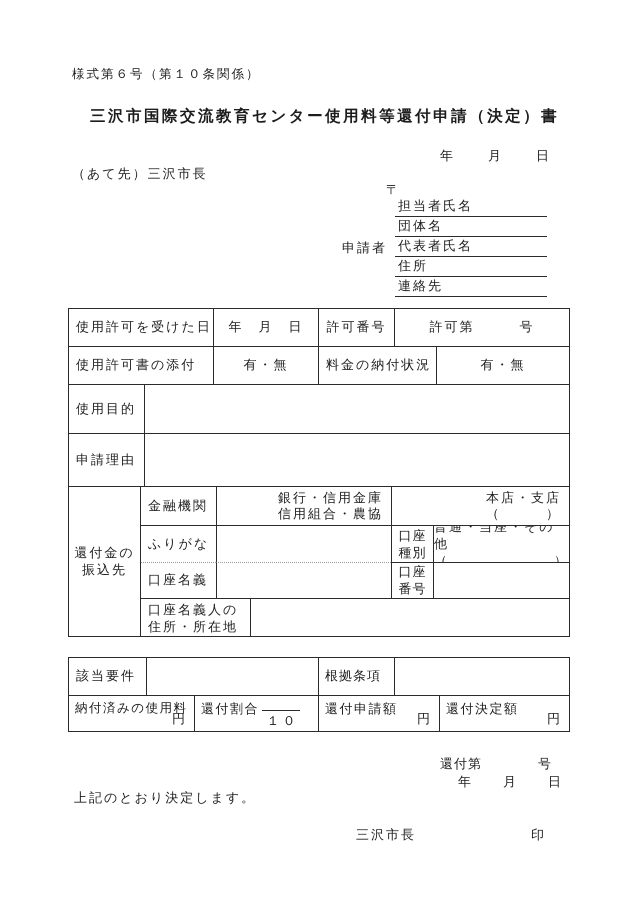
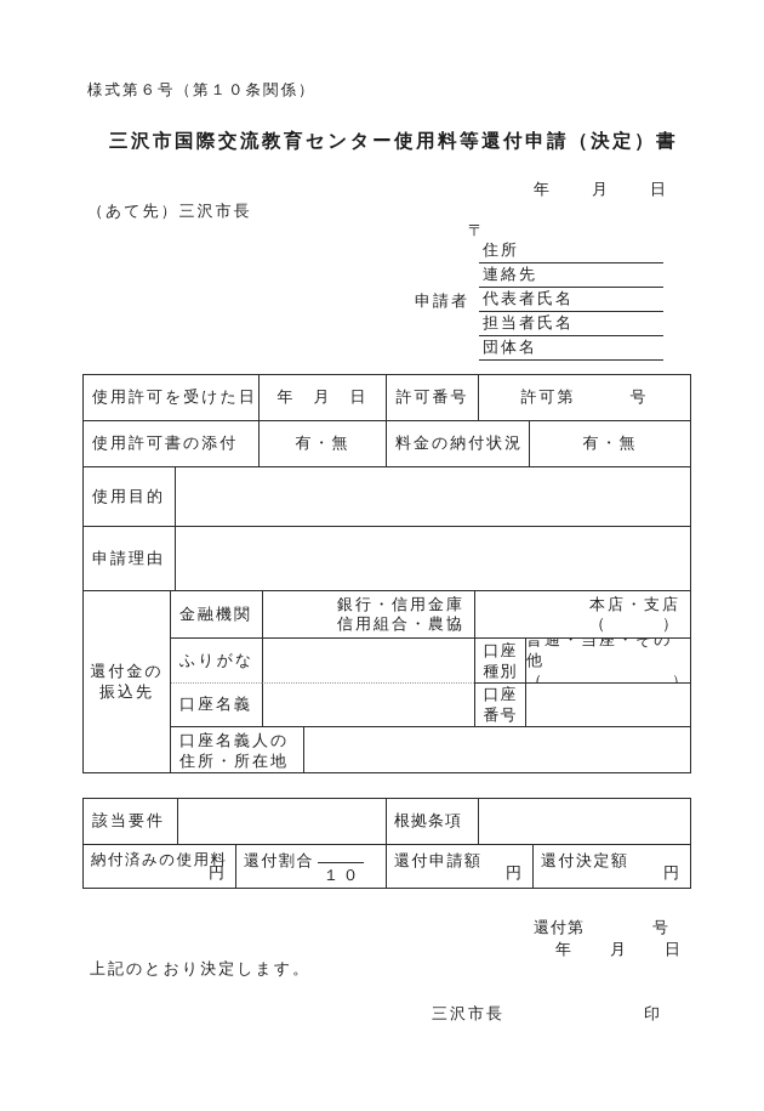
  様式第６号（第１０条関係）
  三沢市国際交流教育センター使用料等還付申請（決定）書
  年 月 日
  （あて先）三沢市長
  〒
  申請者
- 担当者氏名
+ 住所
- 団体名
+ 連絡先
  代表者氏名
- 住所
+ 担当者氏名
- 連絡先
+ 団体名
  使用許可を受けた日
  年 月 日
  許可番号
  許可第 号
  使用許可書の添付
  有・無
  料金の納付状況
  有・無
  使用目的
  申請理由
  還付金の
  振込先
  金融機関
  銀行・信用金庫
  信用組合・農協
  本店・支店
  （ ）
  ふりがな
  口座
  種別
  普通・当座・その他
  （ ）
  口座名義
  口座
  番号
  口座名義人の
  住所・所在地
  該当要件
  根拠条項
  納付済みの使用料
  円
  還付割合
  還付申請額
  円
  還付決定額
  円
  還付第 号
  年 月 日
  上記のとおり決定します。
  三沢市長
  印
